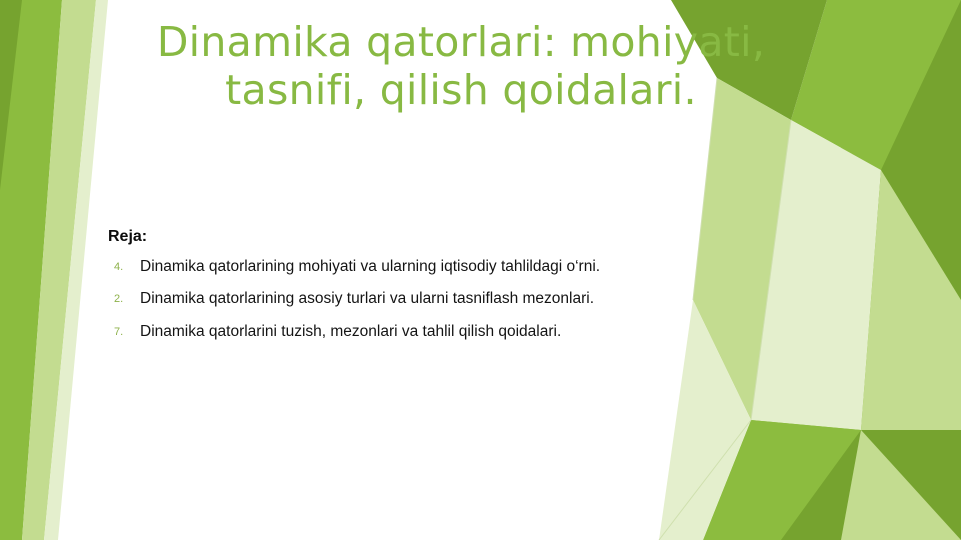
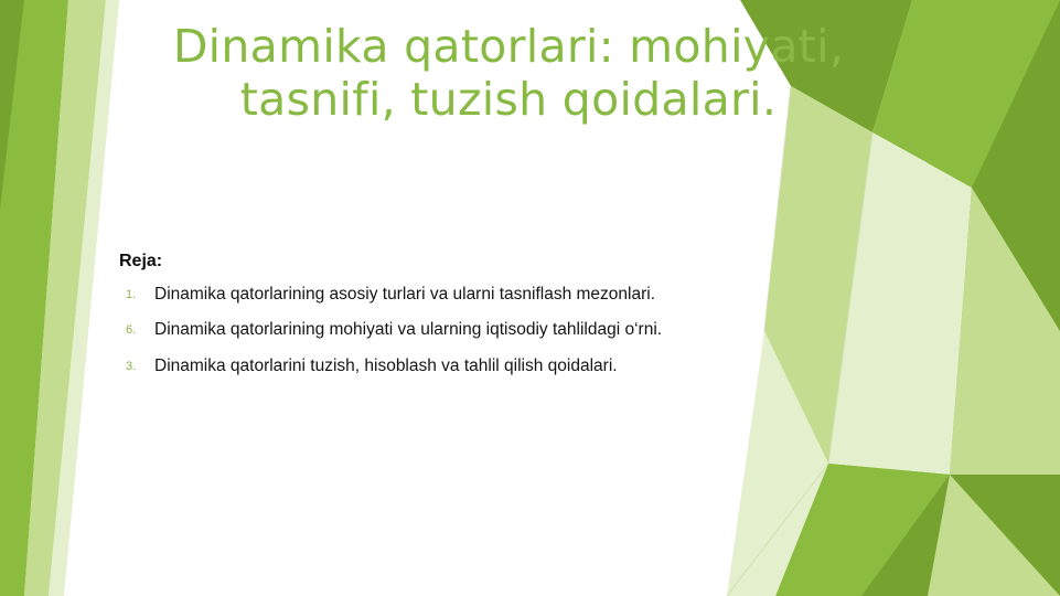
- Dinamika qatorlari: mohiyati, tasnifi, qilish qoidalari.
+ Dinamika qatorlari: mohiyati, tasnifi, tuzish qoidalari.
  Reja:
- 4.
+ 1.
- Dinamika qatorlarining mohiyati va ularning iqtisodiy tahlildagi o‘rni.
+ Dinamika qatorlarining asosiy turlari va ularni tasniflash mezonlari.
- 2.
+ 6.
- Dinamika qatorlarining asosiy turlari va ularni tasniflash mezonlari.
+ Dinamika qatorlarining mohiyati va ularning iqtisodiy tahlildagi o‘rni.
- 7.
+ 3.
- Dinamika qatorlarini tuzish, mezonlari va tahlil qilish qoidalari.
+ Dinamika qatorlarini tuzish, hisoblash va tahlil qilish qoidalari.
